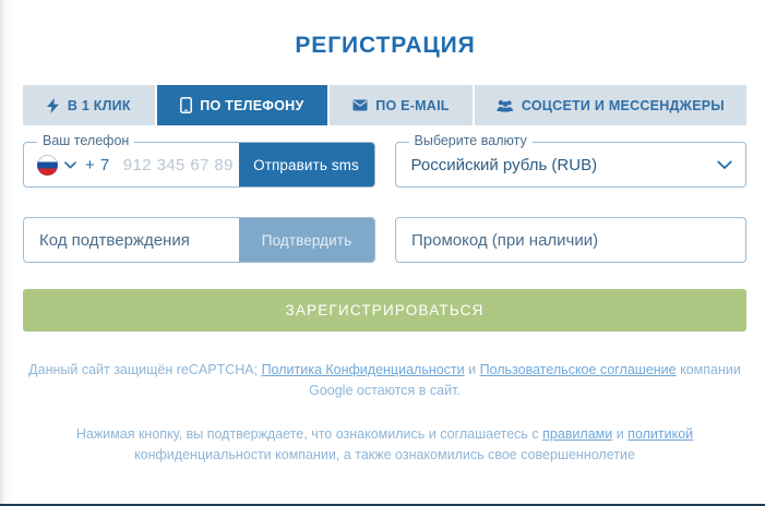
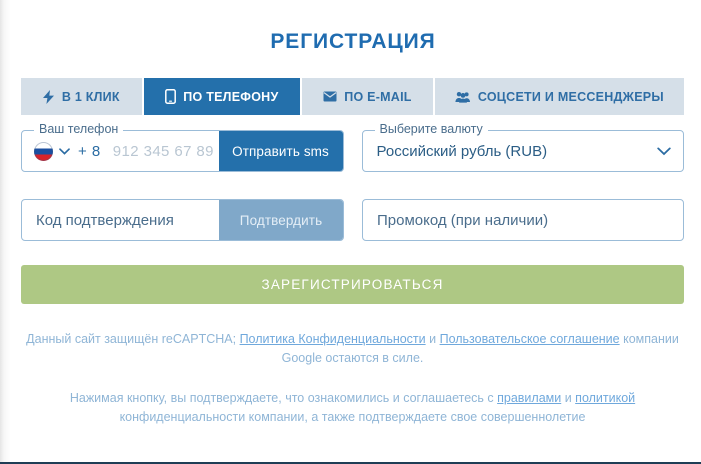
  РЕГИСТРАЦИЯ
  В 1 КЛИК
  ПО ТЕЛЕФОНУ
  ПО E-MAIL
  СОЦСЕТИ И МЕССЕНДЖЕРЫ
  Ваш телефон
- + 7
+ + 8
  912 345 67 89
  Отправить sms
  Выберите валюту
  Российский рубль (RUB)
  Код подтверждения
  Подтвердить
  Промокод (при наличии)
  ЗАРЕГИСТРИРОВАТЬСЯ
- Данный сайт защищён reCAPTCHA; Политика Конфиденциальности и Пользовательское соглашение компании Google остаются в сайт.
+ Данный сайт защищён reCAPTCHA; Политика Конфиденциальности и Пользовательское соглашение компании Google остаются в силе.
- Нажимая кнопку, вы подтверждаете, что ознакомились и соглашаетесь с правилами и политикой конфиденциальности компании, а также ознакомились свое совершеннолетие
+ Нажимая кнопку, вы подтверждаете, что ознакомились и соглашаетесь с правилами и политикой конфиденциальности компании, а также подтверждаете свое совершеннолетие
